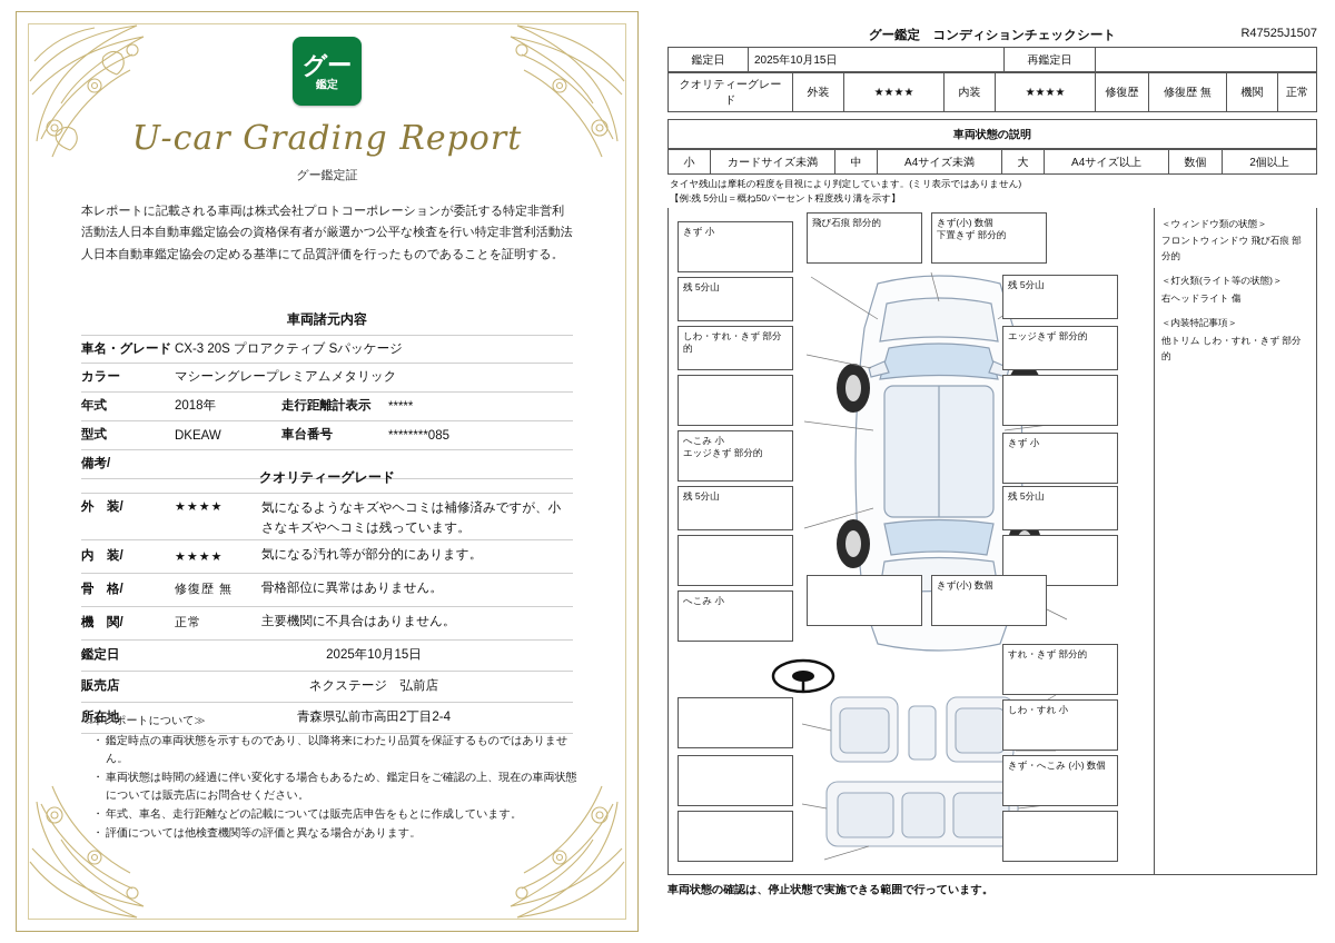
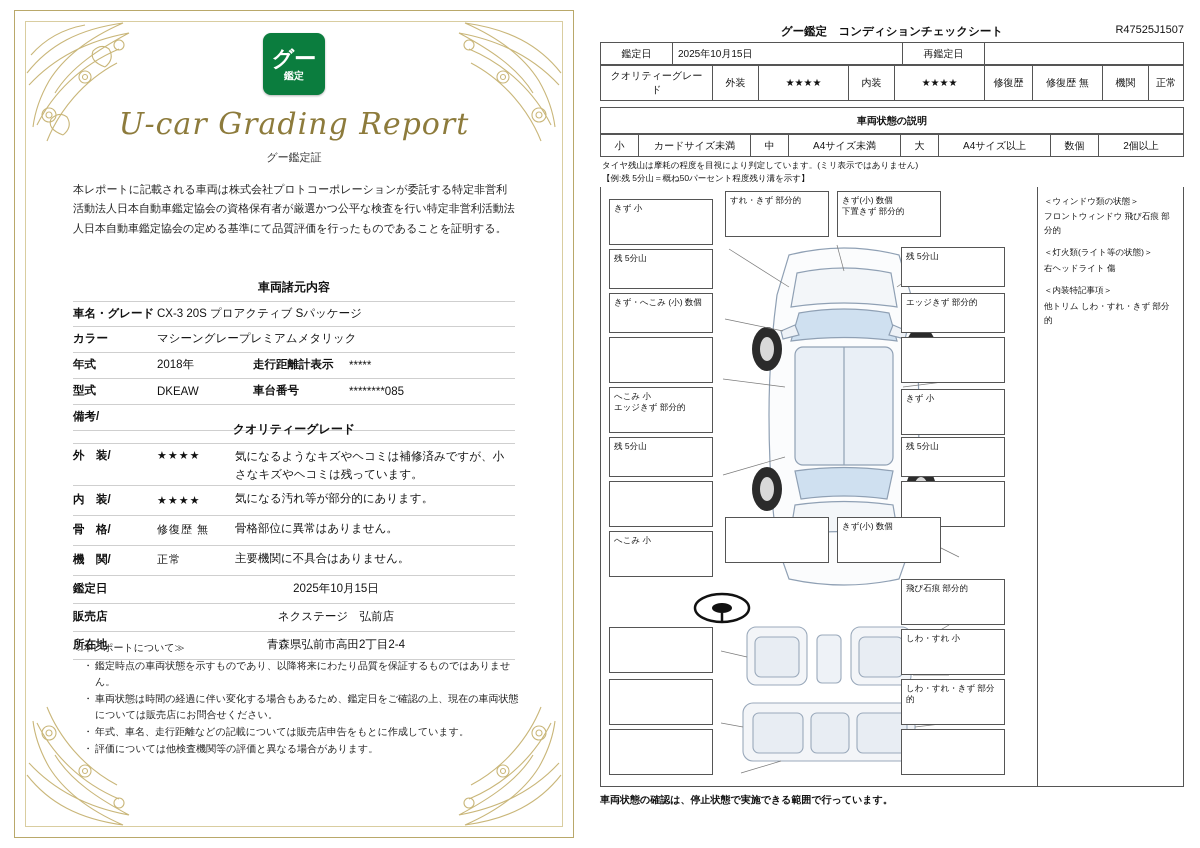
  グー
  鑑定
  U-car Grading Report
  グー鑑定証
  本レポートに記載される車両は株式会社プロトコーポレーションが委託する特定非営利活動法人日本自動車鑑定協会の資格保有者が厳選かつ公平な検査を行い特定非営利活動法人日本自動車鑑定協会の定める基準にて品質評価を行ったものであることを証明する。
  車両諸元内容
  車名・グレード
  CX-3 20S プロアクティブ Sパッケージ
  カラー
  マシーングレープレミアムメタリック
  年式
  2018年
  走行距離計表示
  *****
  型式
  DKEAW
  車台番号
  ********085
  備考/
  クオリティーグレード
  外 装/
  ★★★★
  気になるようなキズやヘコミは補修済みですが、小さなキズやヘコミは残っています。
  内 装/
  ★★★★
  気になる汚れ等が部分的にあります。
  骨 格/
  修復歴 無
  骨格部位に異常はありません。
  機 関/
  正常
  主要機関に不具合はありません。
  鑑定日
  2025年10月15日
  販売店
  ネクステージ 弘前店
  所在地
  青森県弘前市高田2丁目2-4
  ≪本レポートについて≫
  鑑定時点の車両状態を示すものであり、以降将来にわたり品質を保証するものではありません。
  車両状態は時間の経過に伴い変化する場合もあるため、鑑定日をご確認の上、現在の車両状態については販売店にお問合せください。
  年式、車名、走行距離などの記載については販売店申告をもとに作成しています。
  評価については他検査機関等の評価と異なる場合があります。
  グー鑑定 コンディションチェックシート
  R47525J1507
  鑑定日	2025年10月15日	再鑑定日
  クオリティーグレード	外装	★★★★	内装	★★★★	修復歴	修復歴 無	機関	正常
  車両状態の説明
  小	カードサイズ未満	中	A4サイズ未満	大	A4サイズ以上	数個	2個以上
  タイヤ残山は摩耗の程度を目視により判定しています。(ミリ表示ではありません)
  【例:残 5分山＝概ね50パーセント程度残り溝を示す】
  きず 小
- 飛び石痕 部分的
+ すれ・きず 部分的
  きず(小) 数個
  下置きず 部分的
  残 5分山
  残 5分山
- しわ・すれ・きず 部分的
+ きず・へこみ (小) 数個
  エッジきず 部分的
  へこみ 小
  エッジきず 部分的
  きず 小
  残 5分山
  残 5分山
  へこみ 小
  きず(小) 数個
- すれ・きず 部分的
+ 飛び石痕 部分的
  しわ・すれ 小
- きず・へこみ (小) 数個
+ しわ・すれ・きず 部分的
  ＜ウィンドウ類の状態＞
  フロントウィンドウ 飛び石痕 部分的
  ＜灯火類(ライト等の状態)＞
  右ヘッドライト 傷
  ＜内装特記事項＞
  他トリム しわ・すれ・きず 部分的
  車両状態の確認は、停止状態で実施できる範囲で行っています。
